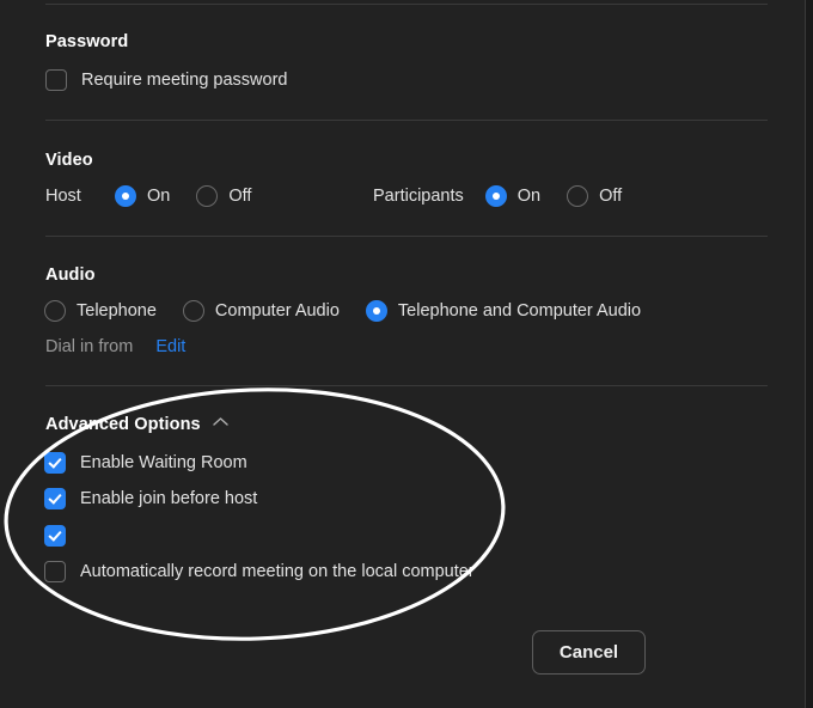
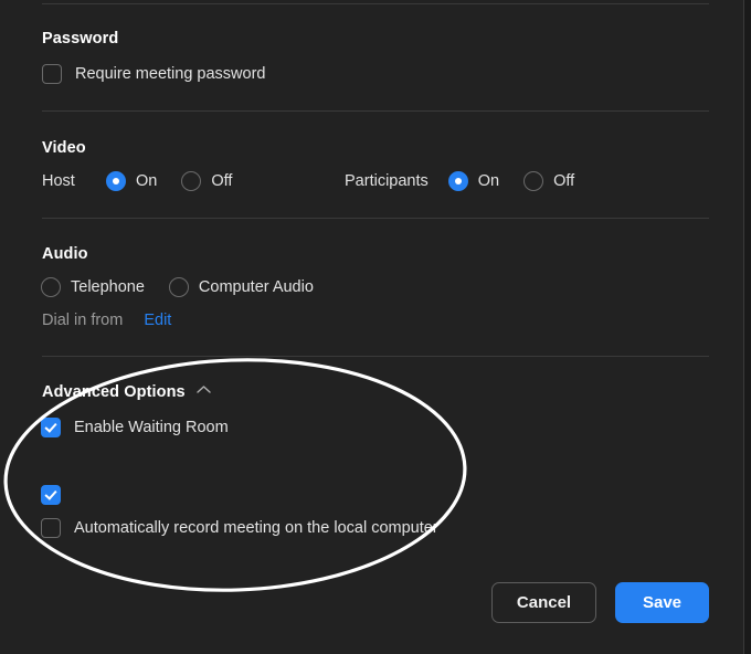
  Password
  Require meeting password
  Video
  Host
  On
  Off
  Participants
  On
  Off
  Audio
  Telephone
  Computer Audio
- Telephone and Computer Audio
  Dial in from
  Edit
  Advaced Options
  Enable Waiting Room
- Enable join before host
  Automatically record meeting on the local compute
  Cancel
+ Save
